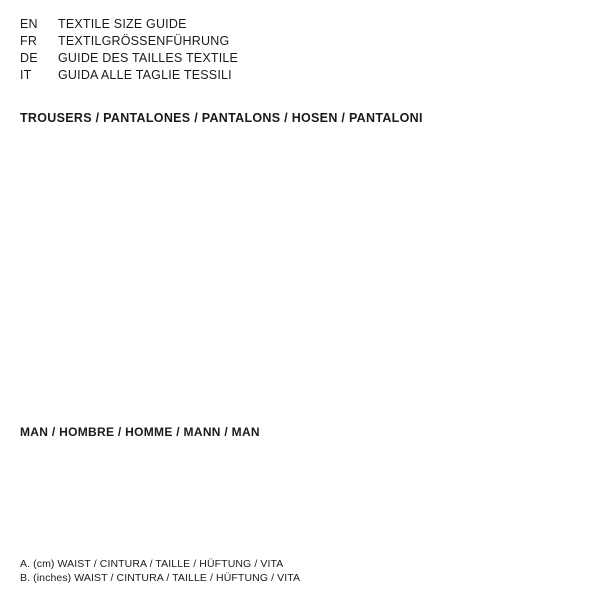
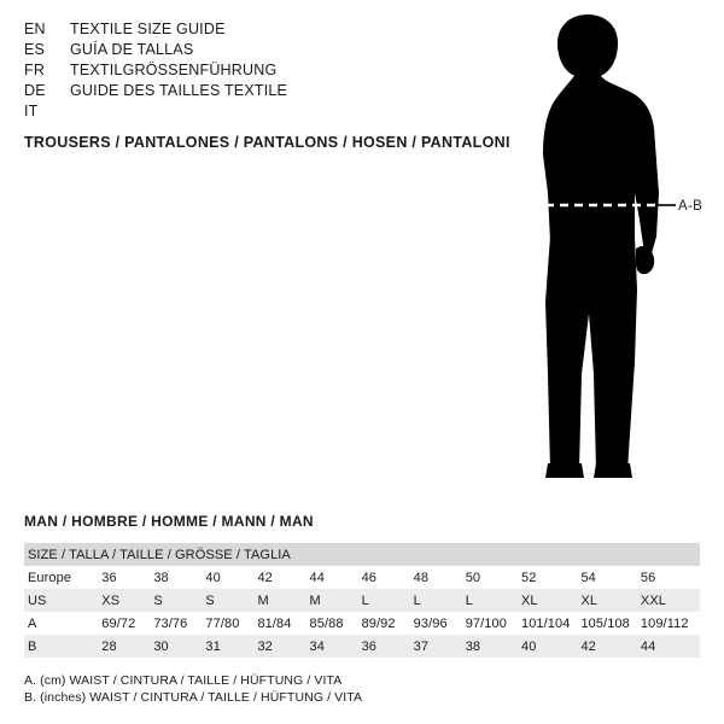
  EN
  TEXTILE SIZE GUIDE
+ ES
+ GUÍA DE TALLAS
  FR
  TEXTILGRÖSSENFÜHRUNG
  DE
  GUIDE DES TAILLES TEXTILE
  IT
- GUIDA ALLE TAGLIE TESSILI
  TROUSERS / PANTALONES / PANTALONS / HOSEN / PANTALONI
+ A-B
  MAN / HOMBRE / HOMME / MANN / MAN
+ SIZE / TALLA / TAILLE / GRÖSSE / TAGLIA
+ Europe	36	38	40	42	44	46	48	50	52	54	56
+ US	XS	S	S	M	M	L	L	L	XL	XL	XXL
+ A	69/72	73/76	77/80	81/84	85/88	89/92	93/96	97/100	101/104	105/108	109/112
+ B	28	30	31	32	34	36	37	38	40	42	44
  A. (cm) WAIST / CINTURA / TAILLE / HÜFTUNG / VITA
  B. (inches) WAIST / CINTURA / TAILLE / HÜFTUNG / VITA
